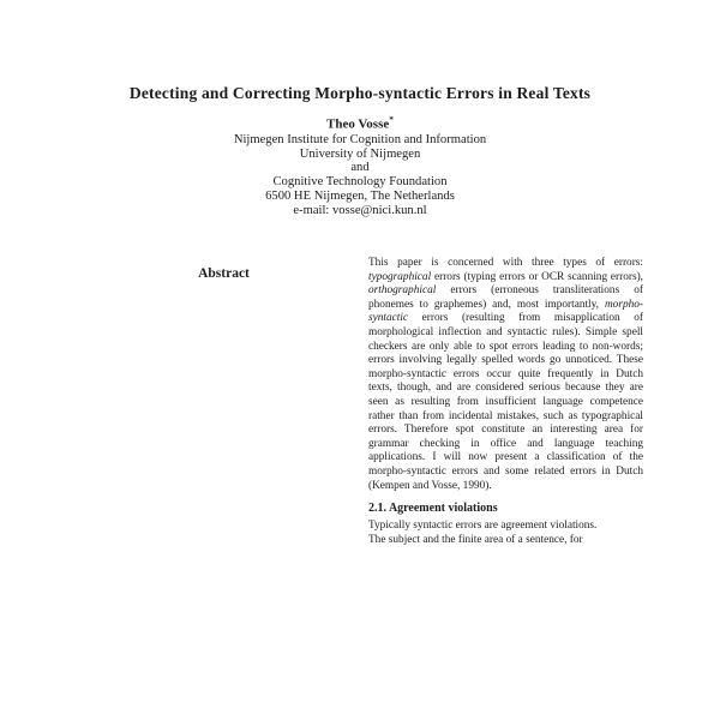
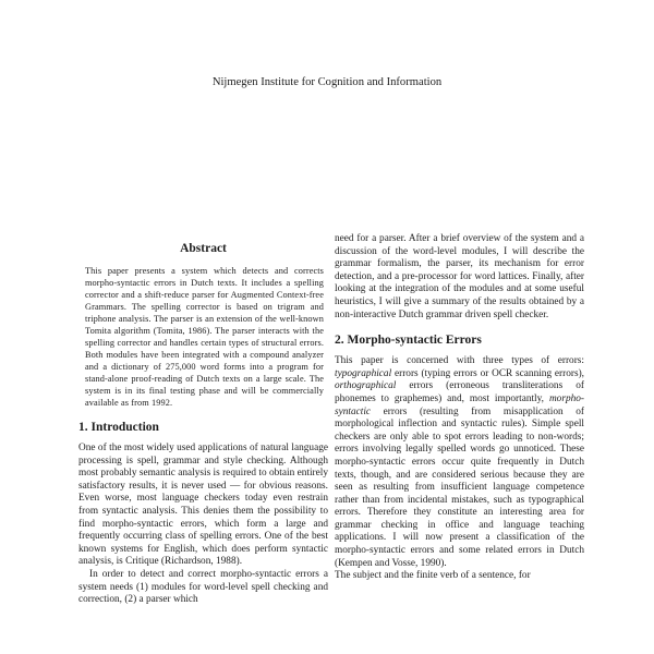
- Detecting and Correcting Morpho-syntactic Errors in Real Texts
- Theo Vosse*
  Nijmegen Institute for Cognition and Information
- University of Nijmegen
- and
- Cognitive Technology Foundation
- 6500 HE Nijmegen, The Netherlands
- e-mail: vosse@nici.kun.nl
  Abstract
+ This paper presents a system which detects and corrects morpho-syntactic errors in Dutch texts. It includes a spelling corrector and a shift-reduce parser for Augmented Context-free Grammars. The spelling corrector is based on trigram and triphone analysis. The parser is an extension of the well-known Tomita algorithm (Tomita, 1986). The parser interacts with the spelling corrector and handles certain types of structural errors. Both modules have been integrated with a compound analyzer and a dictionary of 275,000 word forms into a program for stand-alone proof-reading of Dutch texts on a large scale. The system is in its final testing phase and will be commercially available as from 1992.
+ 1. Introduction
+ One of the most widely used applications of natural language processing is spell, grammar and style checking. Although most probably semantic analysis is required to obtain entirely satisfactory results, it is never used — for obvious reasons. Even worse, most language checkers today even restrain from syntactic analysis. This denies them the possibility to find morpho-syntactic errors, which form a large and frequently occurring class of spelling errors. One of the best known systems for English, which does perform syntactic analysis, is Critique (Richardson, 1988).
+ In order to detect and correct morpho-syntactic errors a system needs (1) modules for word-level spell checking and correction, (2) a parser which
+ need for a parser. After a brief overview of the system and a discussion of the word-level modules, I will describe the grammar formalism, the parser, its mechanism for error detection, and a pre-processor for word lattices. Finally, after looking at the integration of the modules and at some useful heuristics, I will give a summary of the results obtained by a non-interactive Dutch grammar driven spell checker.
+ 2. Morpho-syntactic Errors
- This paper is concerned with three types of errors: typographical errors (typing errors or OCR scanning errors), orthographical errors (erroneous transliterations of phonemes to graphemes) and, most importantly, morpho-syntactic errors (resulting from misapplication of morphological inflection and syntactic rules). Simple spell checkers are only able to spot errors leading to non-words; errors involving legally spelled words go unnoticed. These morpho-syntactic errors occur quite frequently in Dutch texts, though, and are considered serious because they are seen as resulting from insufficient language competence rather than from incidental mistakes, such as typographical errors. Therefore spot constitute an interesting area for grammar checking in office and language teaching applications. I will now present a classification of the morpho-syntactic errors and some related errors in Dutch (Kempen and Vosse, 1990).
+ This paper is concerned with three types of errors: typographical errors (typing errors or OCR scanning errors), orthographical errors (erroneous transliterations of phonemes to graphemes) and, most importantly, morpho-syntactic errors (resulting from misapplication of morphological inflection and syntactic rules). Simple spell checkers are only able to spot errors leading to non-words; errors involving legally spelled words go unnoticed. These morpho-syntactic errors occur quite frequently in Dutch texts, though, and are considered serious because they are seen as resulting from insufficient language competence rather than from incidental mistakes, such as typographical errors. Therefore they constitute an interesting area for grammar checking in office and language teaching applications. I will now present a classification of the morpho-syntactic errors and some related errors in Dutch (Kempen and Vosse, 1990).
- 2.1. Agreement violations
- Typically syntactic errors are agreement violations.
- The subject and the finite area of a sentence, for
+ The subject and the finite verb of a sentence, for
